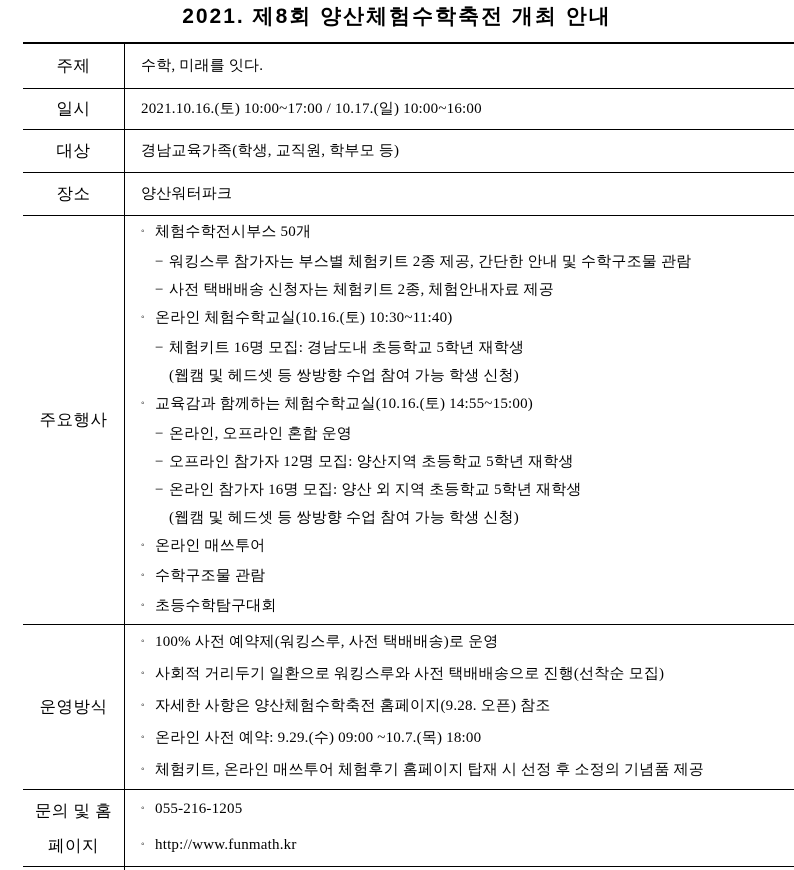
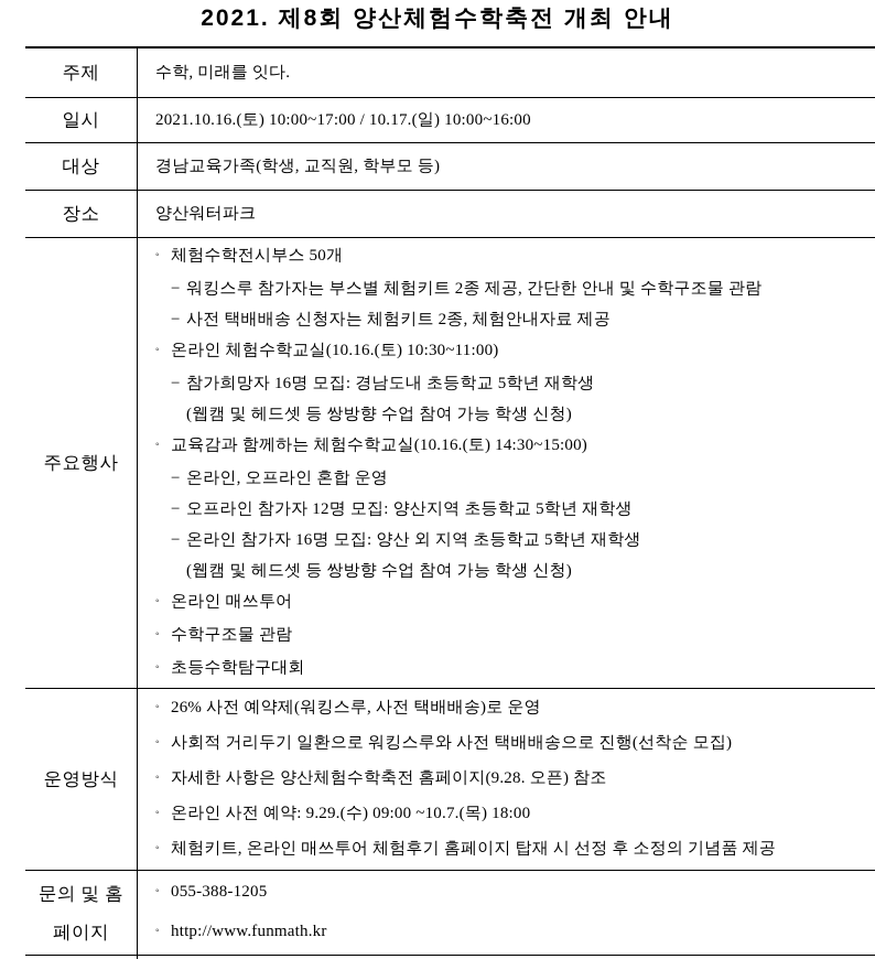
  2021. 제8회 양산체험수학축전 개최 안내
  주제
  수학, 미래를 잇다.
  일시
  2021.10.16.(토) 10:00~17:00 / 10.17.(일) 10:00~16:00
  대상
  경남교육가족(학생, 교직원, 학부모 등)
  장소
  양산워터파크
  주요행사
  ◦ 체험수학전시부스 50개
  − 워킹스루 참가자는 부스별 체험키트 2종 제공, 간단한 안내 및 수학구조물 관람
  − 사전 택배배송 신청자는 체험키트 2종, 체험안내자료 제공
- ◦ 온라인 체험수학교실(10.16.(토) 10:30~11:40)
+ ◦ 온라인 체험수학교실(10.16.(토) 10:30~11:00)
- − 체험키트 16명 모집: 경남도내 초등학교 5학년 재학생
+ − 참가희망자 16명 모집: 경남도내 초등학교 5학년 재학생
  (웹캠 및 헤드셋 등 쌍방향 수업 참여 가능 학생 신청)
- ◦ 교육감과 함께하는 체험수학교실(10.16.(토) 14:55~15:00)
+ ◦ 교육감과 함께하는 체험수학교실(10.16.(토) 14:30~15:00)
  − 온라인, 오프라인 혼합 운영
  − 오프라인 참가자 12명 모집: 양산지역 초등학교 5학년 재학생
  − 온라인 참가자 16명 모집: 양산 외 지역 초등학교 5학년 재학생
  (웹캠 및 헤드셋 등 쌍방향 수업 참여 가능 학생 신청)
  ◦ 온라인 매쓰투어
  ◦ 수학구조물 관람
  ◦ 초등수학탐구대회
  운영방식
- ◦ 100% 사전 예약제(워킹스루, 사전 택배배송)로 운영
+ ◦ 26% 사전 예약제(워킹스루, 사전 택배배송)로 운영
  ◦ 사회적 거리두기 일환으로 워킹스루와 사전 택배배송으로 진행(선착순 모집)
  ◦ 자세한 사항은 양산체험수학축전 홈페이지(9.28. 오픈) 참조
  ◦ 온라인 사전 예약: 9.29.(수) 09:00 ~10.7.(목) 18:00
  ◦ 체험키트, 온라인 매쓰투어 체험후기 홈페이지 탑재 시 선정 후 소정의 기념품 제공
  문의 및 홈페이지
- ◦ 055-216-1205
+ ◦ 055-388-1205
  ◦ http://www.funmath.kr
